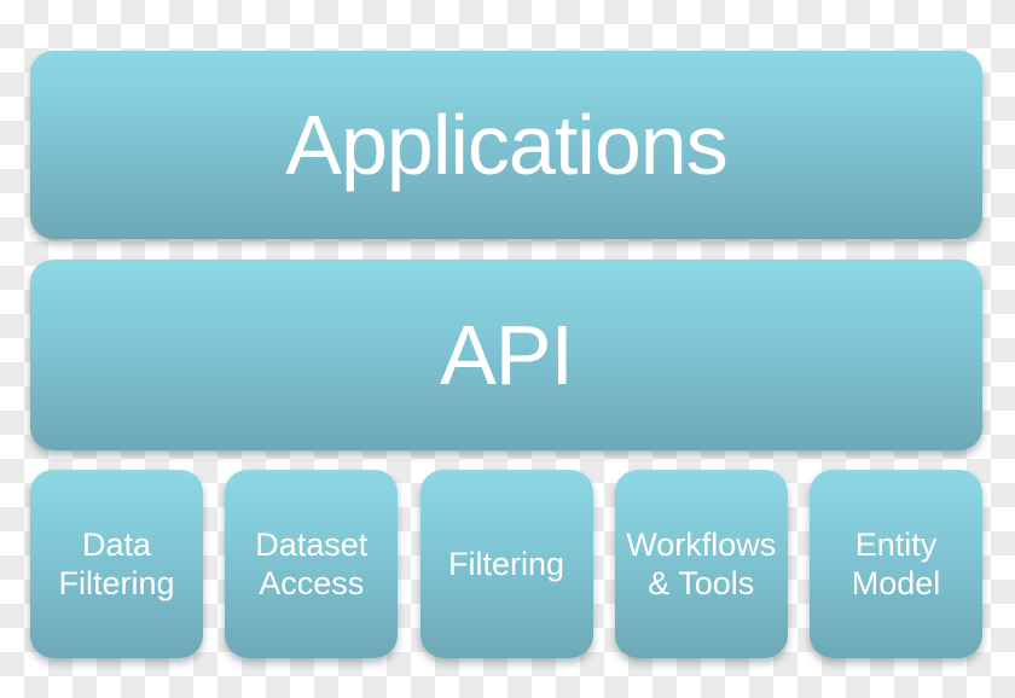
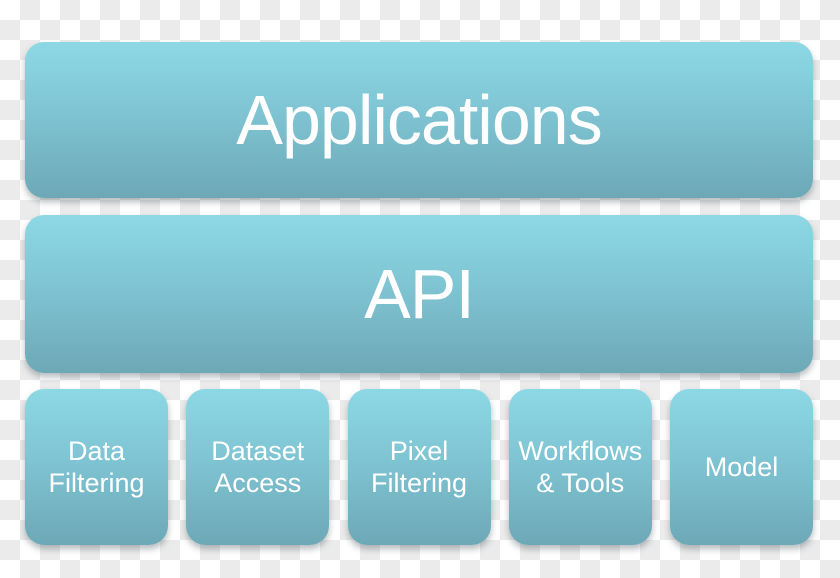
  Applications
  API
  Data
  Filtering
  Dataset
  Access
+ Pixel
  Filtering
  Workflows
  & Tools
- Entity
  Model
